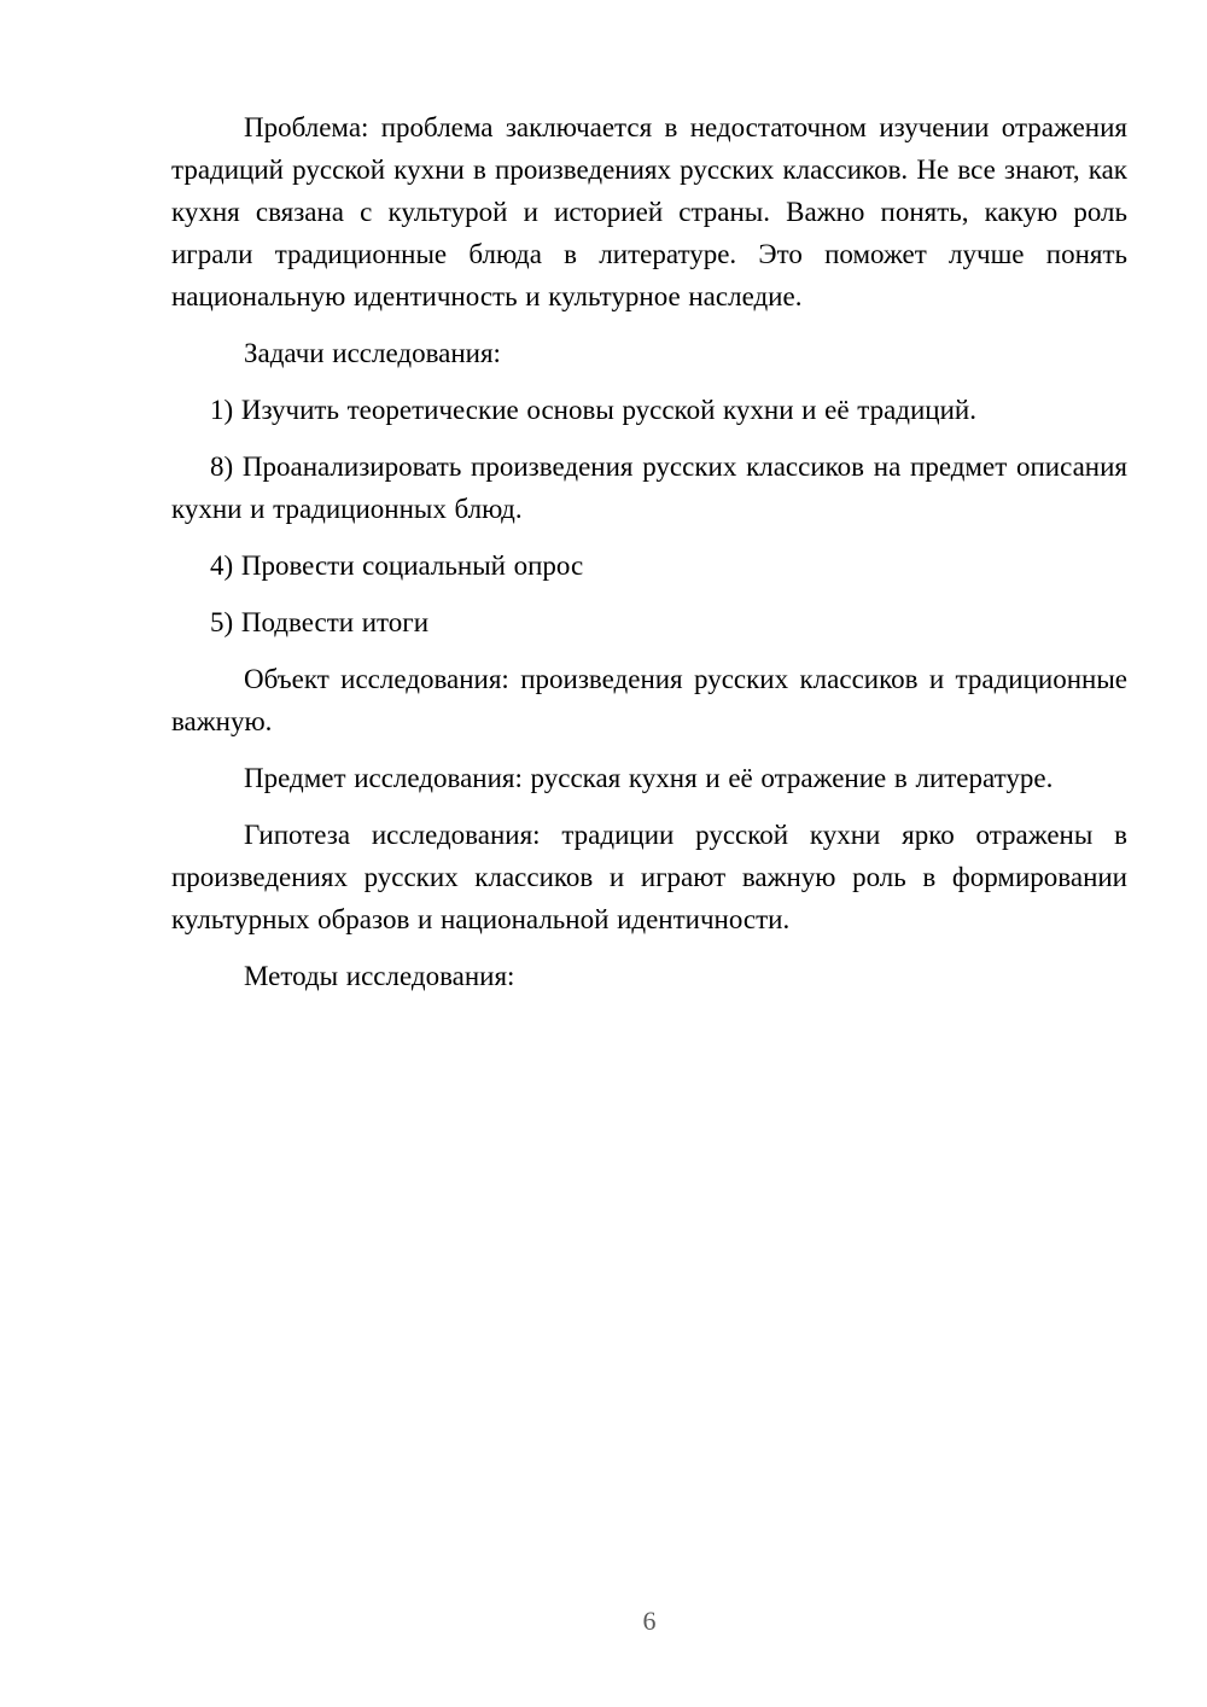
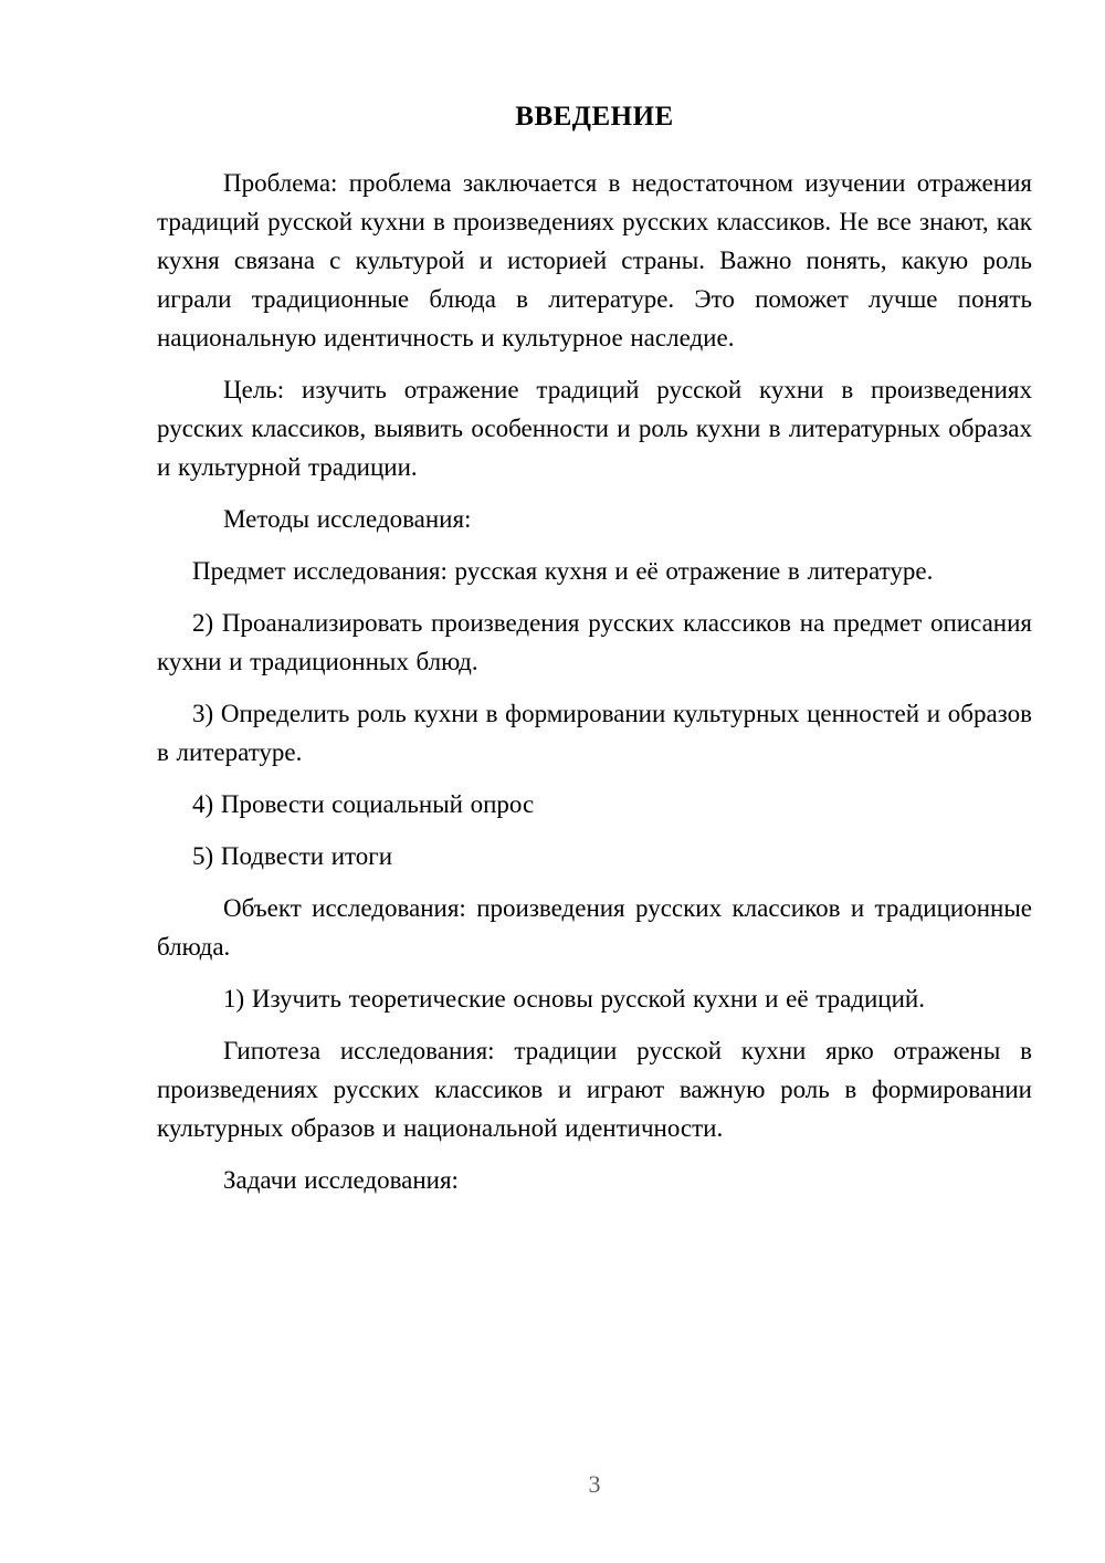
+ ВВЕДЕНИЕ
  Проблема: проблема заключается в недостаточном изучении отражения традиций русской кухни в произведениях русских классиков. Не все знают, как кухня связана с культурой и историей страны. Важно понять, какую роль играли традиционные блюда в литературе. Это поможет лучше понять национальную идентичность и культурное наследие.
+ Цель: изучить отражение традиций русской кухни в произведениях русских классиков, выявить особенности и роль кухни в литературных образах и культурной традиции.
- Задачи исследования:
+ Методы исследования:
- 1) Изучить теоретические основы русской кухни и её традиций.
+ Предмет исследования: русская кухня и её отражение в литературе.
- 8) Проанализировать произведения русских классиков на предмет описания кухни и традиционных блюд.
+ 2) Проанализировать произведения русских классиков на предмет описания кухни и традиционных блюд.
+ 3) Определить роль кухни в формировании культурных ценностей и образов в литературе.
  4) Провести социальный опрос
  5) Подвести итоги
- Объект исследования: произведения русских классиков и традиционные важную.
+ Объект исследования: произведения русских классиков и традиционные блюда.
- Предмет исследования: русская кухня и её отражение в литературе.
+ 1) Изучить теоретические основы русской кухни и её традиций.
  Гипотеза исследования: традиции русской кухни ярко отражены в произведениях русских классиков и играют важную роль в формировании культурных образов и национальной идентичности.
- Методы исследования:
+ Задачи исследования:
- 6
+ 3
